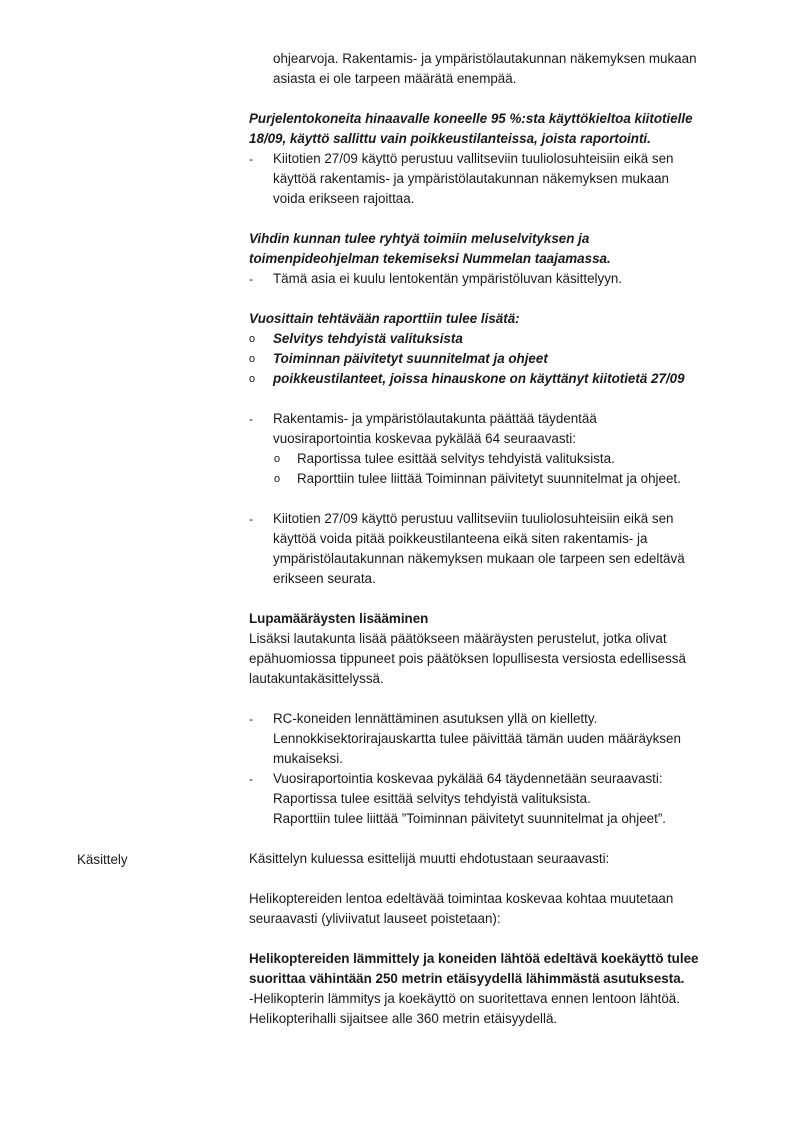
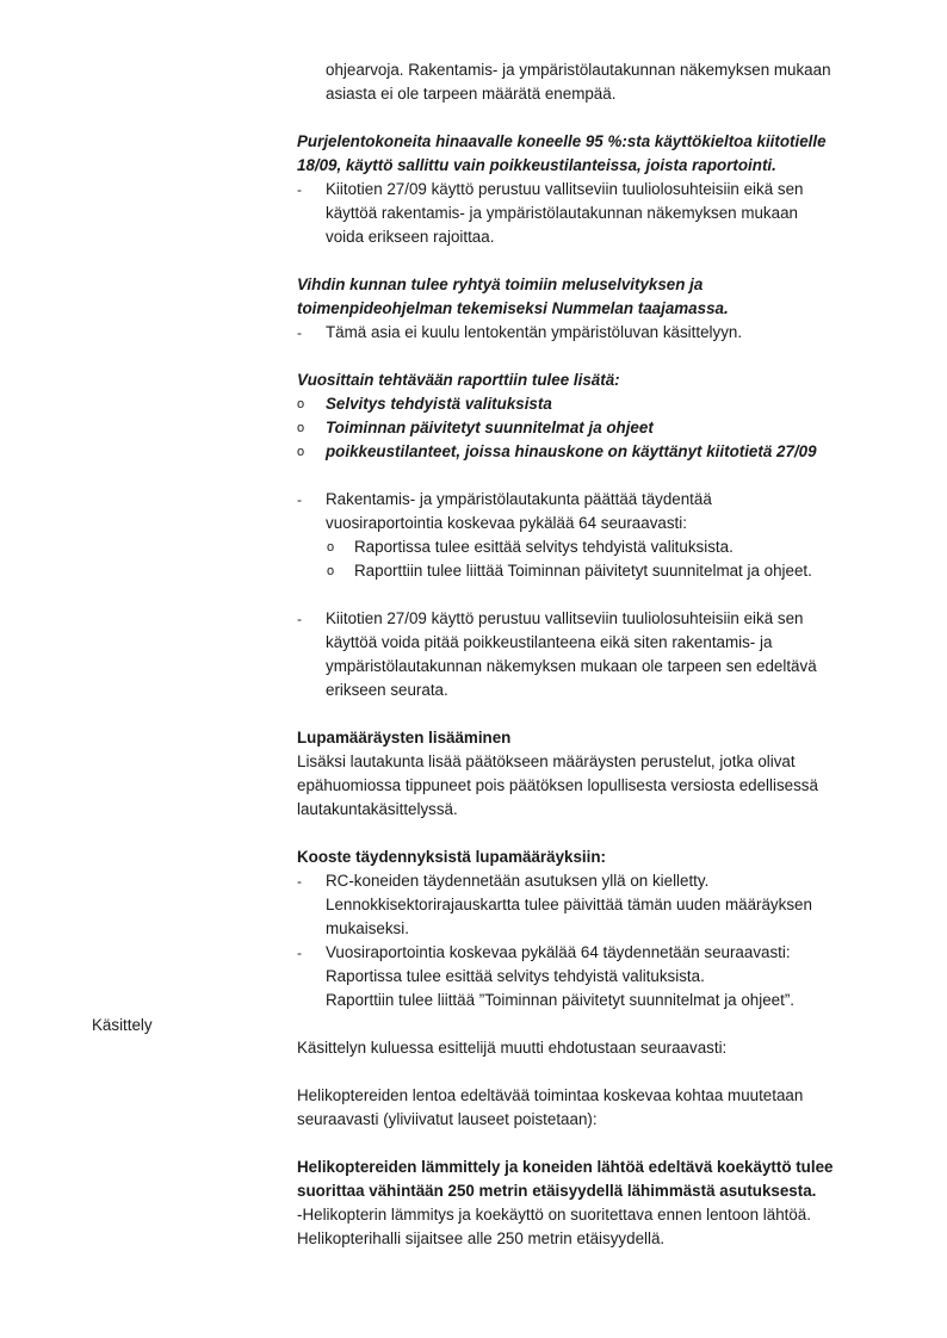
  ohjearvoja. Rakentamis- ja ympäristölautakunnan näkemyksen mukaan
  asiasta ei ole tarpeen määrätä enempää.
  Purjelentokoneita hinaavalle koneelle 95 %:sta käyttökieltoa kiitotielle
  18/09, käyttö sallittu vain poikkeustilanteissa, joista raportointi.
  -
  Kiitotien 27/09 käyttö perustuu vallitseviin tuuliolosuhteisiin eikä sen
  käyttöä rakentamis- ja ympäristölautakunnan näkemyksen mukaan
  voida erikseen rajoittaa.
  Vihdin kunnan tulee ryhtyä toimiin meluselvityksen ja
  toimenpideohjelman tekemiseksi Nummelan taajamassa.
  -
  Tämä asia ei kuulu lentokentän ympäristöluvan käsittelyyn.
  Vuosittain tehtävään raporttiin tulee lisätä:
  o
  Selvitys tehdyistä valituksista
  o
  Toiminnan päivitetyt suunnitelmat ja ohjeet
  o
  poikkeustilanteet, joissa hinauskone on käyttänyt kiitotietä 27/09
  -
  Rakentamis- ja ympäristölautakunta päättää täydentää
  vuosiraportointia koskevaa pykälää 64 seuraavasti:
  o
  Raportissa tulee esittää selvitys tehdyistä valituksista.
  o
  Raporttiin tulee liittää Toiminnan päivitetyt suunnitelmat ja ohjeet.
  -
  Kiitotien 27/09 käyttö perustuu vallitseviin tuuliolosuhteisiin eikä sen
  käyttöä voida pitää poikkeustilanteena eikä siten rakentamis- ja
  ympäristölautakunnan näkemyksen mukaan ole tarpeen sen edeltävä
  erikseen seurata.
  Lupamääräysten lisääminen
  Lisäksi lautakunta lisää päätökseen määräysten perustelut, jotka olivat
  epähuomiossa tippuneet pois päätöksen lopullisesta versiosta edellisessä
  lautakuntakäsittelyssä.
+ Kooste täydennyksistä lupamääräyksiin:
  -
- RC-koneiden lennättäminen asutuksen yllä on kielletty.
+ RC-koneiden täydennetään asutuksen yllä on kielletty.
  Lennokkisektorirajauskartta tulee päivittää tämän uuden määräyksen
  mukaiseksi.
  -
  Vuosiraportointia koskevaa pykälää 64 täydennetään seuraavasti:
  Raportissa tulee esittää selvitys tehdyistä valituksista.
  Raporttiin tulee liittää ”Toiminnan päivitetyt suunnitelmat ja ohjeet”.
  Käsittelyn kuluessa esittelijä muutti ehdotustaan seuraavasti:
  Helikoptereiden lentoa edeltävää toimintaa koskevaa kohtaa muutetaan
  seuraavasti (yliviivatut lauseet poistetaan):
  Helikoptereiden lämmittely ja koneiden lähtöä edeltävä koekäyttö tulee
  suorittaa vähintään 250 metrin etäisyydellä lähimmästä asutuksesta.
  -Helikopterin lämmitys ja koekäyttö on suoritettava ennen lentoon lähtöä.
- Helikopterihalli sijaitsee alle 360 metrin etäisyydellä.
+ Helikopterihalli sijaitsee alle 250 metrin etäisyydellä.
  Käsittely
